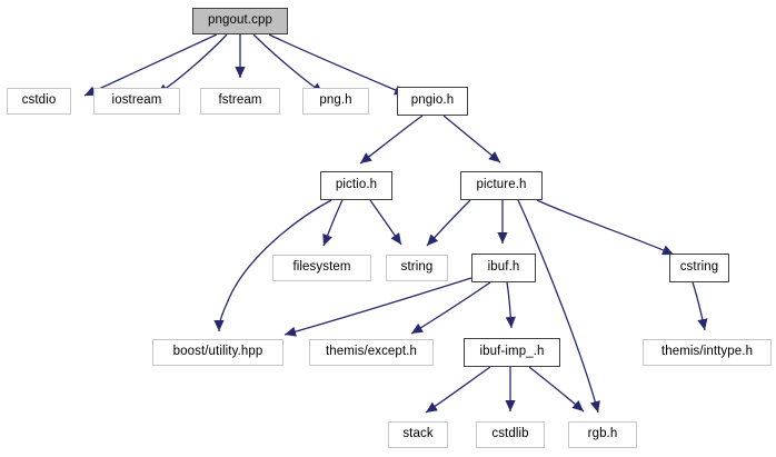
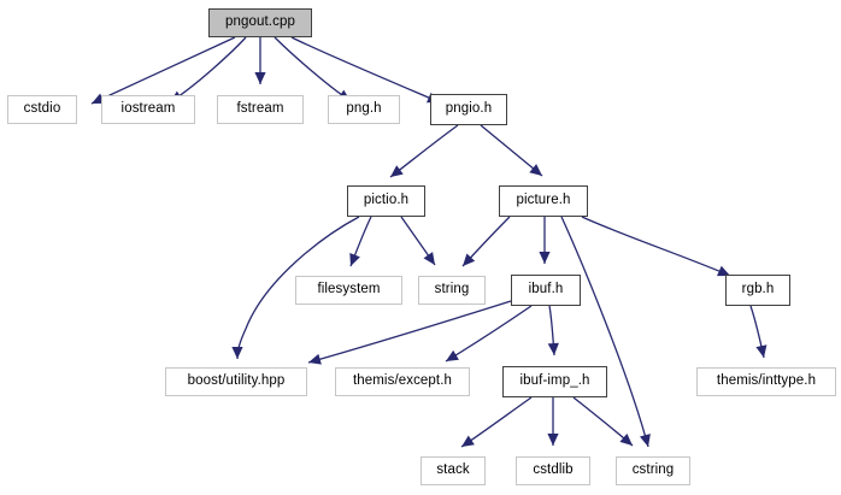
  pngout.cpp
  cstdio
  iostream
  fstream
  png.h
  pngio.h
  pictio.h
  picture.h
  filesystem
  string
  ibuf.h
- cstring
+ rgb.h
  boost/utility.hpp
  themis/except.h
  ibuf-imp_.h
  themis/inttype.h
  stack
  cstdlib
- rgb.h
+ cstring
